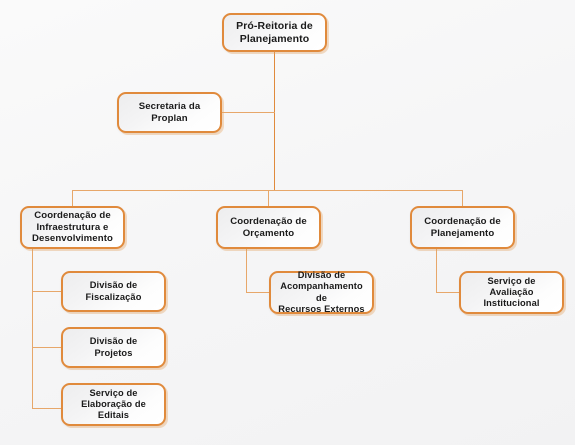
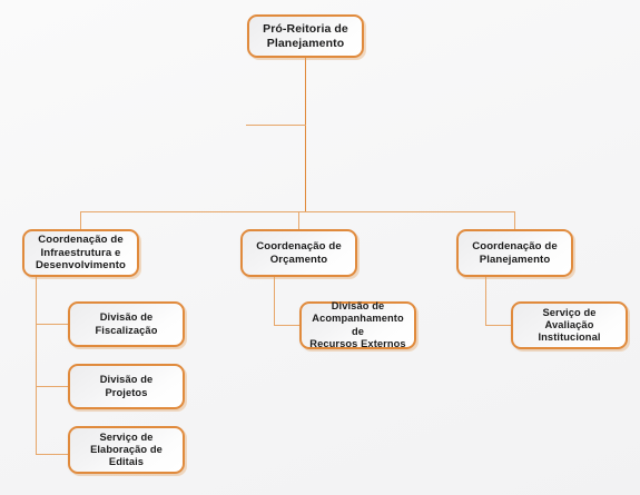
  Pró-Reitoria de
  Planejamento
- Secretaria da
- Proplan
  Coordenação de
  Infraestrutura e
  Desenvolvimento
  Coordenação de
  Orçamento
  Coordenação de
  Planejamento
  Divisão de
  Fiscalização
  Divisão de
  Projetos
  Serviço de
  Elaboração de
  Editais
  Divisão de
  Acompanhamento de
  Recursos Externos
  Serviço de
  Avaliação
  Institucional
